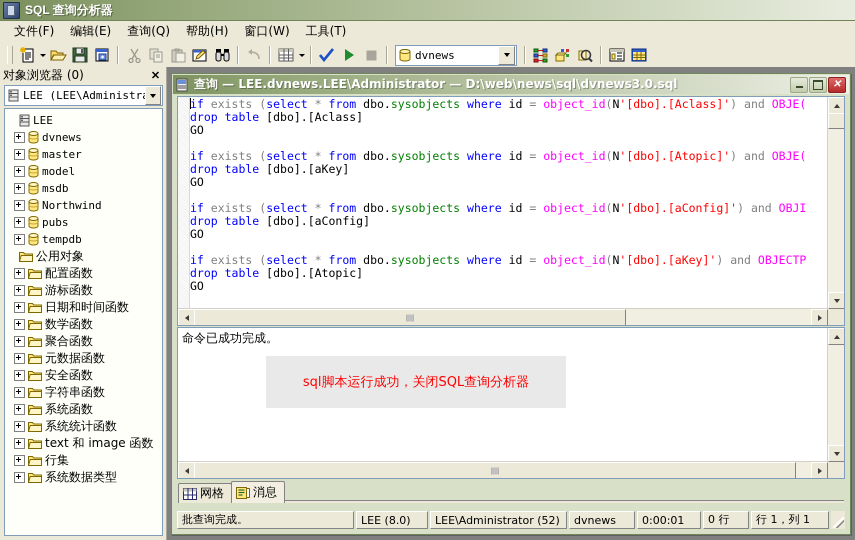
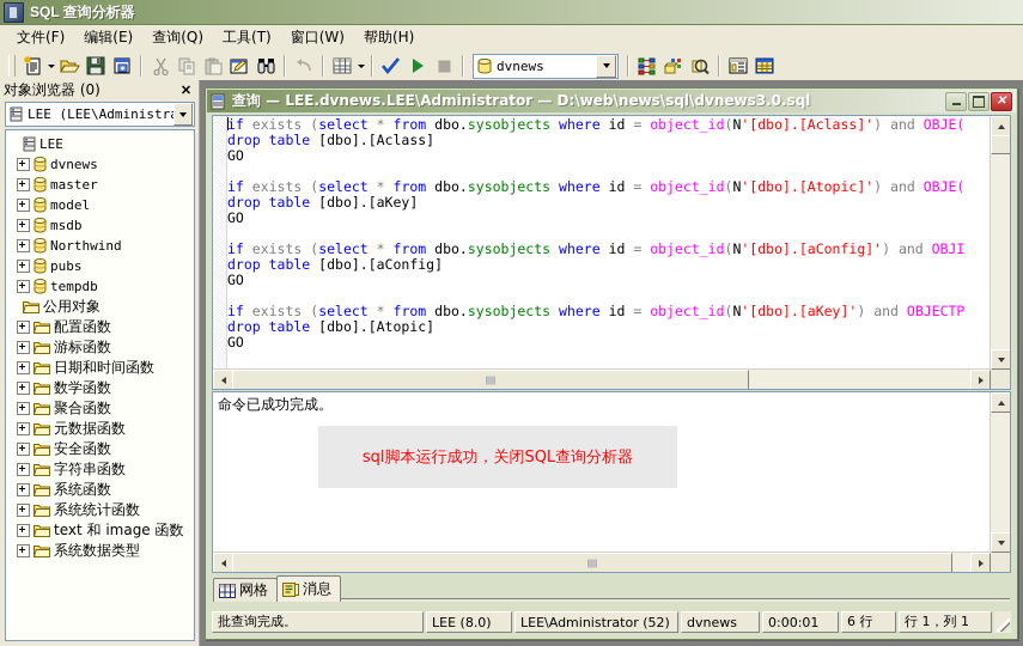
  SQL 查询分析器
  文件(F)
  编辑(E)
  查询(Q)
- 帮助(H)
+ 工具(T)
  窗口(W)
- 工具(T)
+ 帮助(H)
  dvnews
  对象浏览器 (0)
  ✕
  LEE (LEE\Administr
  LEE
  dvnews
  master
  model
  msdb
  Northwind
  pubs
  tempdb
  公用对象
  配置函数
  游标函数
  日期和时间函数
  数学函数
  聚合函数
  元数据函数
  安全函数
  字符串函数
  系统函数
  系统统计函数
  text 和 image 函数
- 行集
  系统数据类型
  查询 — LEE.dvnews.LEE\Administrator — D:\web\news\sql\dvnews3.0.sql
  ✕
  if exists (select * from dbo.sysobjects where id = object_id(N'[dbo].[Aclass]') and OBJE(
  drop table [dbo].[Aclass]
  GO
  if exists (select * from dbo.sysobjects where id = object_id(N'[dbo].[Atopic]') and OBJE(
  drop table [dbo].[aKey]
  GO
  if exists (select * from dbo.sysobjects where id = object_id(N'[dbo].[aConfig]') and OBJI
  drop table [dbo].[aConfig]
  GO
  if exists (select * from dbo.sysobjects where id = object_id(N'[dbo].[aKey]') and OBJECTP
  drop table [dbo].[Atopic]
  GO
  命令已成功完成。
  sql脚本运行成功，关闭SQL查询分析器
  网格
  消息
  批查询完成。
  LEE (8.0)
  LEE\Administrator (52)
  dvnews
  0:00:01
- 0 行
+ 6 行
  行 1，列 1
